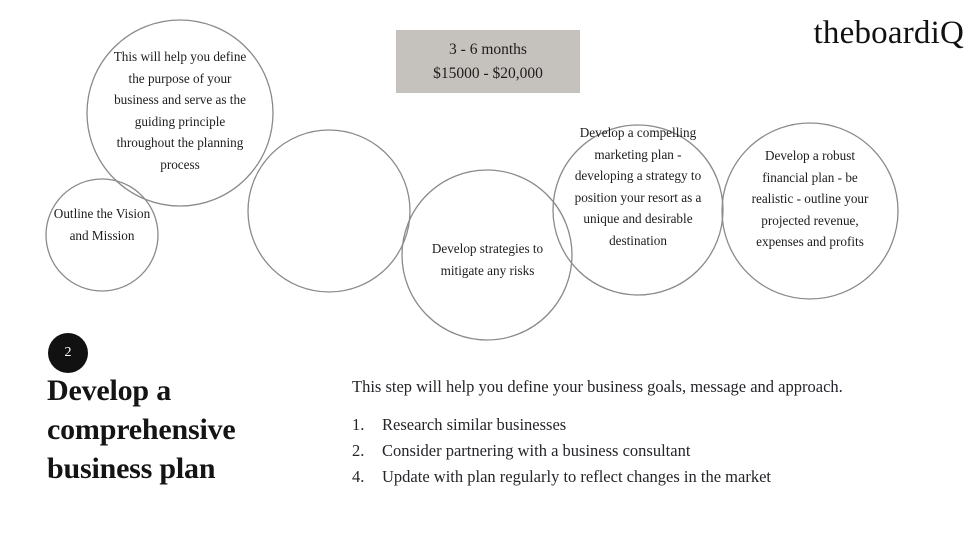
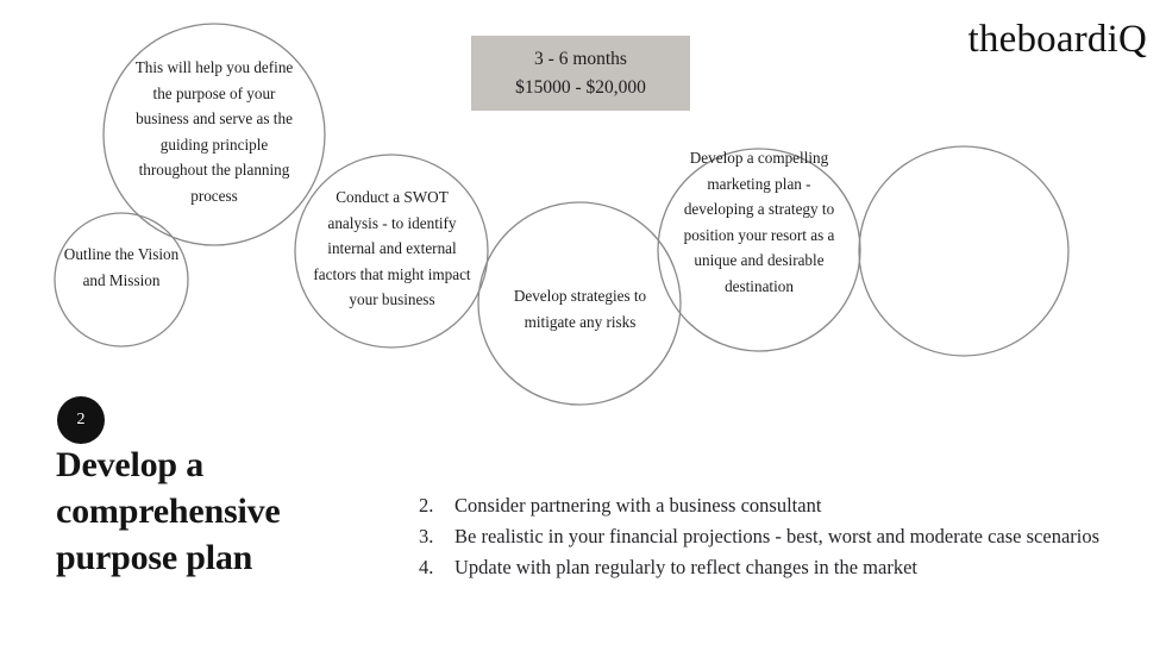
  theboardiQ
  3 - 6 months
  $15000 - $20,000
  Outline the Vision and Mission
  This will help you define the purpose of your business and serve as the guiding principle throughout the planning process
+ Conduct a SWOT analysis - to identify internal and external factors that might impact your business
  Develop strategies to mitigate any risks
  Develop a compelling marketing plan - developing a strategy to position your resort as a unique and desirable destination
- Develop a robust financial plan - be realistic - outline your projected revenue, expenses and profits
  2
- Develop a comprehensive business plan
+ Develop a comprehensive purpose plan
- This step will help you define your business goals, message and approach.
- 1.
- Research similar businesses
  2.
  Consider partnering with a business consultant
+ 3.
+ Be realistic in your financial projections - best, worst and moderate case scenarios
  4.
  Update with plan regularly to reflect changes in the market
